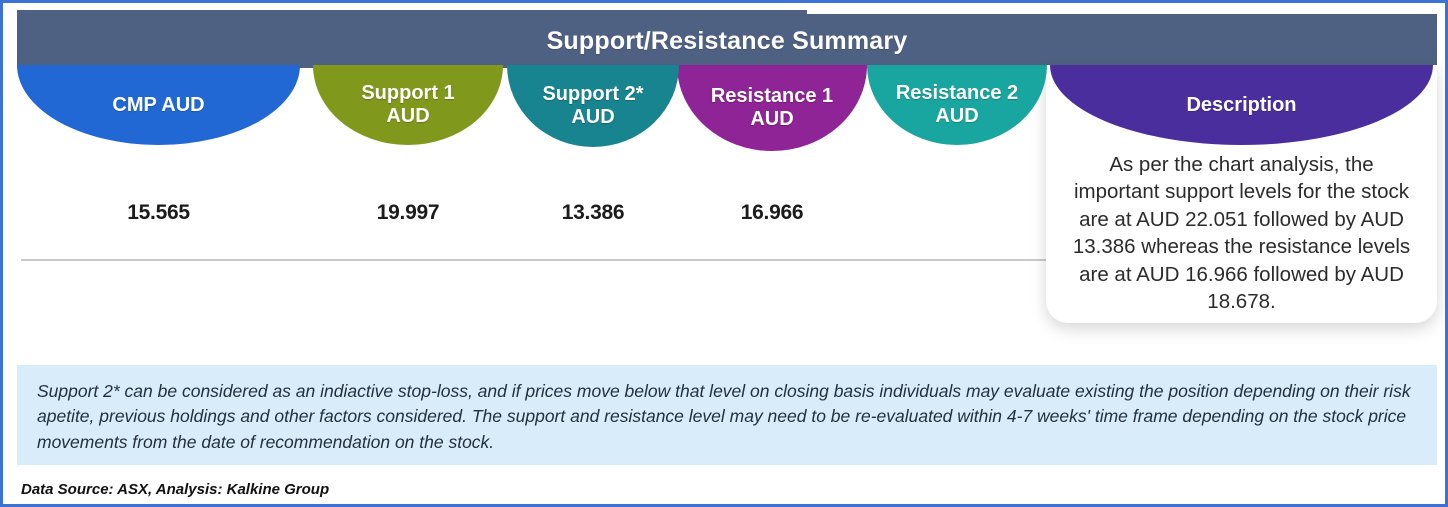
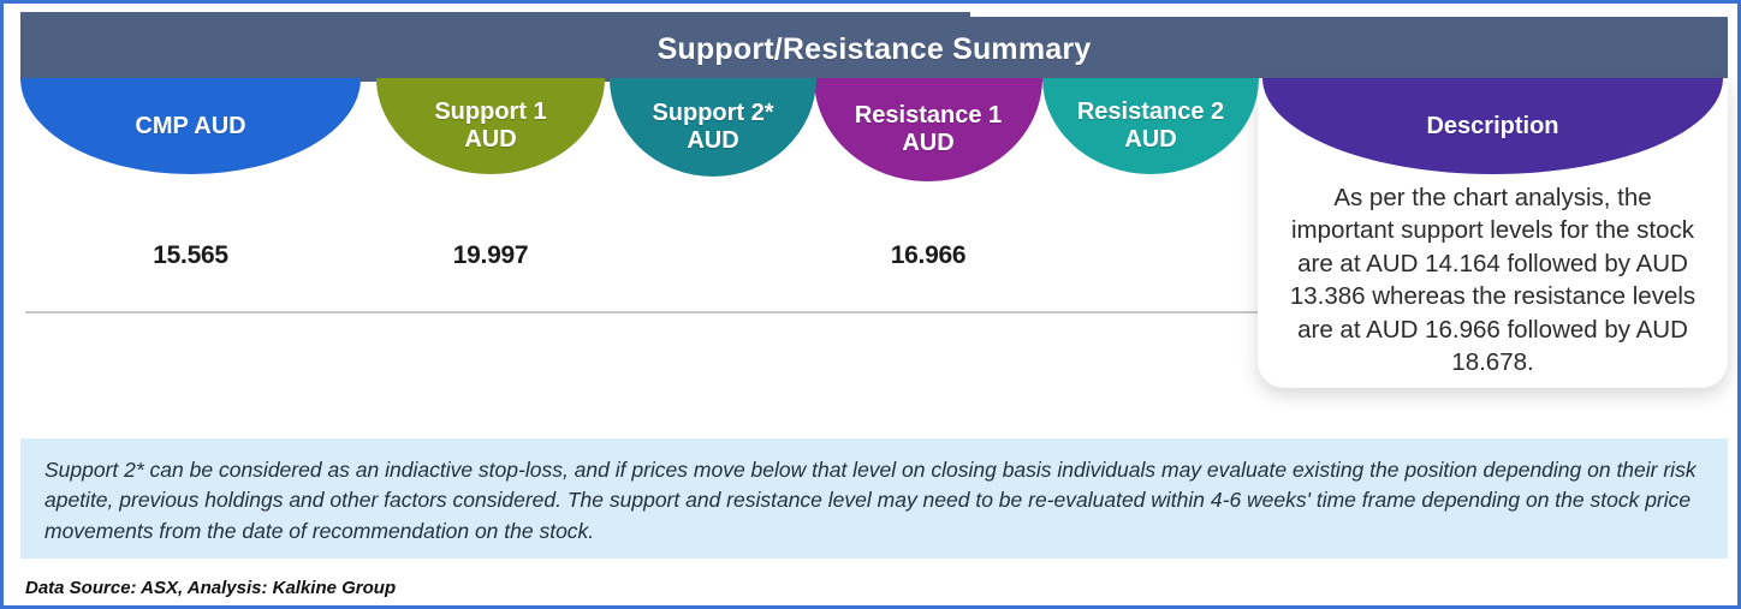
  Support/Resistance Summary
  CMP AUD
  Support 1
  AUD
  Support 2*
  AUD
  Resistance 1
  AUD
  Resistance 2
  AUD
  15.565
  19.997
- 13.386
  16.966
  Description
- As per the chart analysis, the important support levels for the stock are at AUD 22.051 followed by AUD 13.386 whereas the resistance levels are at AUD 16.966 followed by AUD 18.678.
+ As per the chart analysis, the important support levels for the stock are at AUD 14.164 followed by AUD 13.386 whereas the resistance levels are at AUD 16.966 followed by AUD 18.678.
- Support 2* can be considered as an indiactive stop-loss, and if prices move below that level on closing basis individuals may evaluate existing the position depending on their risk apetite, previous holdings and other factors considered. The support and resistance level may need to be re-evaluated within 4-7 weeks' time frame depending on the stock price movements from the date of recommendation on the stock.
+ Support 2* can be considered as an indiactive stop-loss, and if prices move below that level on closing basis individuals may evaluate existing the position depending on their risk apetite, previous holdings and other factors considered. The support and resistance level may need to be re-evaluated within 4-6 weeks' time frame depending on the stock price movements from the date of recommendation on the stock.
  Data Source: ASX, Analysis: Kalkine Group
